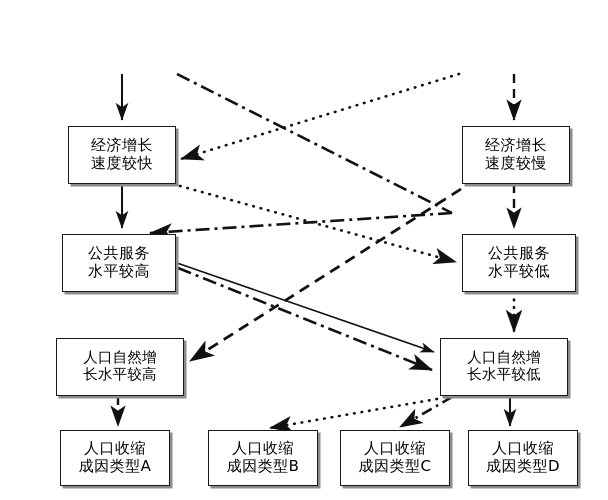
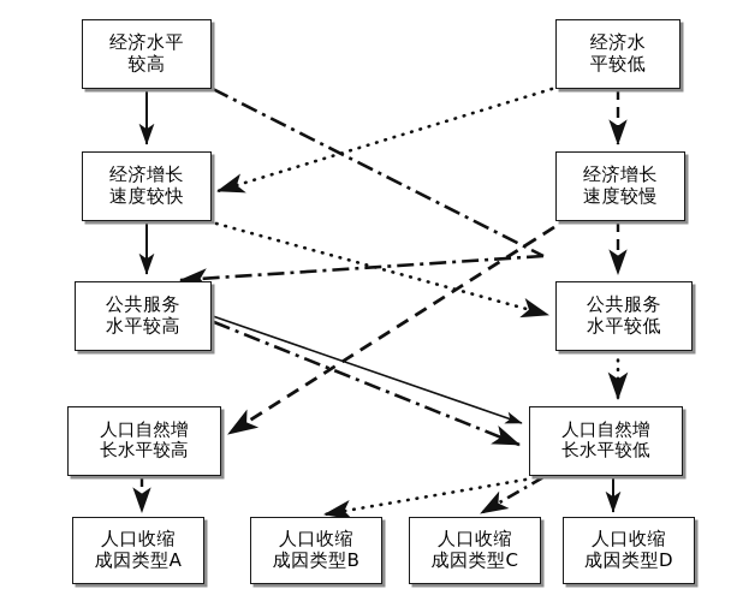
+ 经济水平
+ 较高
+ 经济水
+ 平较低
  经济增长
  速度较快
  经济增长
  速度较慢
  公共服务
  水平较高
  公共服务
  水平较低
  人口自然增
  长水平较高
  人口自然增
  长水平较低
  人口收缩
  成因类型A
  人口收缩
  成因类型B
  人口收缩
  成因类型C
  人口收缩
  成因类型D
